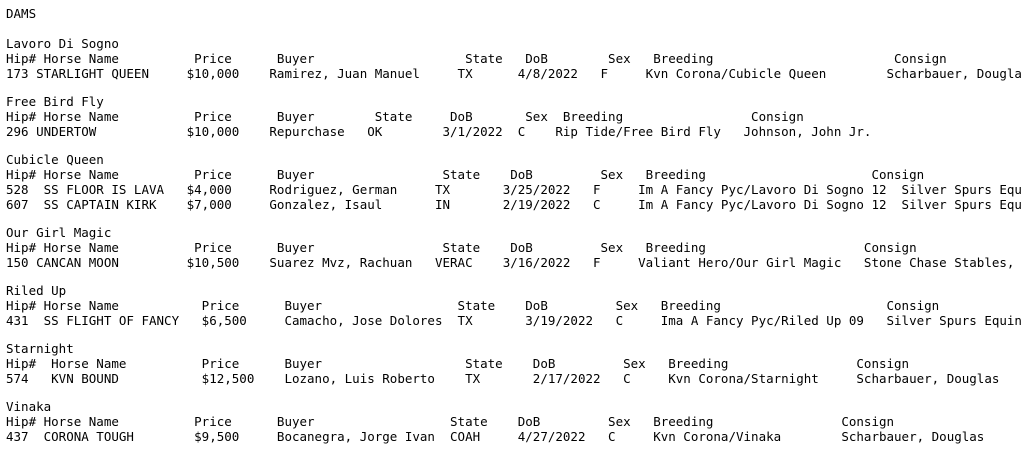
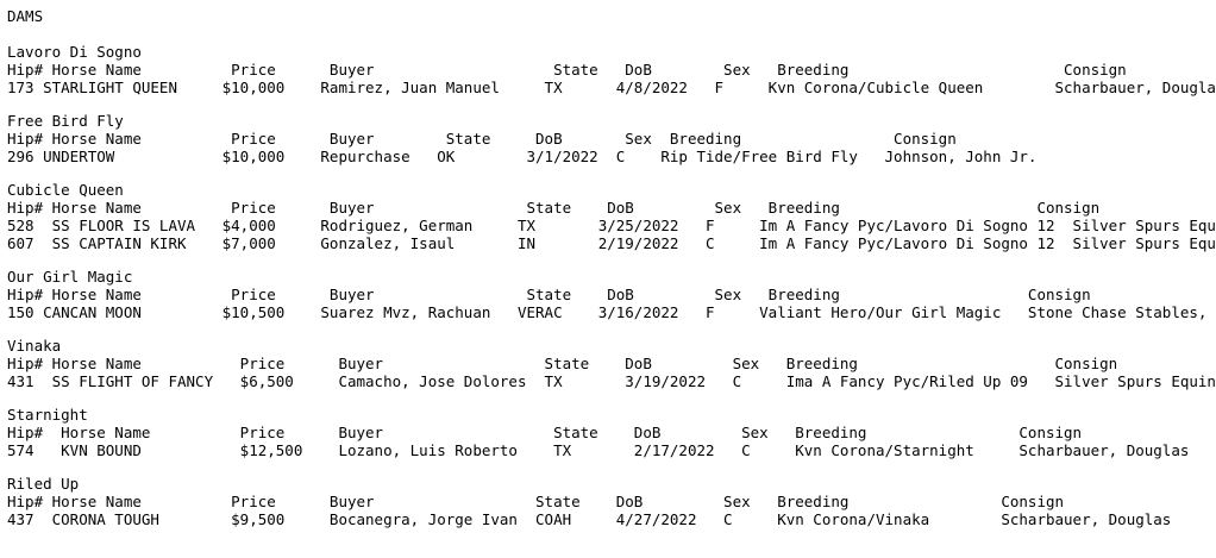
  DAMS
  Lavoro Di Sogno
  Hip# Horse Name Price Buyer State DoB Sex Breeding Consign
  173 STARLIGHT QUEEN $10,000 Ramirez, Juan Manuel TX 4/8/2022 F Kvn Corona/Cubicle Queen Scharbauer, Dougla
  Free Bird Fly
  Hip# Horse Name Price Buyer State DoB Sex Breeding Consign
  296 UNDERTOW $10,000 Repurchase OK 3/1/2022 C Rip Tide/Free Bird Fly Johnson, John Jr.
  Cubicle Queen
  Hip# Horse Name Price Buyer State DoB Sex Breeding Consign
  528 SS FLOOR IS LAVA $4,000 Rodriguez, German TX 3/25/2022 F Im A Fancy Pyc/Lavoro Di Sogno 12 Silver Spurs Equ
  607 SS CAPTAIN KIRK $7,000 Gonzalez, Isaul IN 2/19/2022 C Im A Fancy Pyc/Lavoro Di Sogno 12 Silver Spurs Equ
  Our Girl Magic
  Hip# Horse Name Price Buyer State DoB Sex Breeding Consign
  150 CANCAN MOON $10,500 Suarez Mvz, Rachuan VERAC 3/16/2022 F Valiant Hero/Our Girl Magic Stone Chase Stables,
- Riled Up
+ Vinaka
  Hip# Horse Name Price Buyer State DoB Sex Breeding Consign
  431 SS FLIGHT OF FANCY $6,500 Camacho, Jose Dolores TX 3/19/2022 C Ima A Fancy Pyc/Riled Up 09 Silver Spurs Equin
  Starnight
  Hip# Horse Name Price Buyer State DoB Sex Breeding Consign
  574 KVN BOUND $12,500 Lozano, Luis Roberto TX 2/17/2022 C Kvn Corona/Starnight Scharbauer, Douglas
- Vinaka
+ Riled Up
  Hip# Horse Name Price Buyer State DoB Sex Breeding Consign
  437 CORONA TOUGH $9,500 Bocanegra, Jorge Ivan COAH 4/27/2022 C Kvn Corona/Vinaka Scharbauer, Douglas
